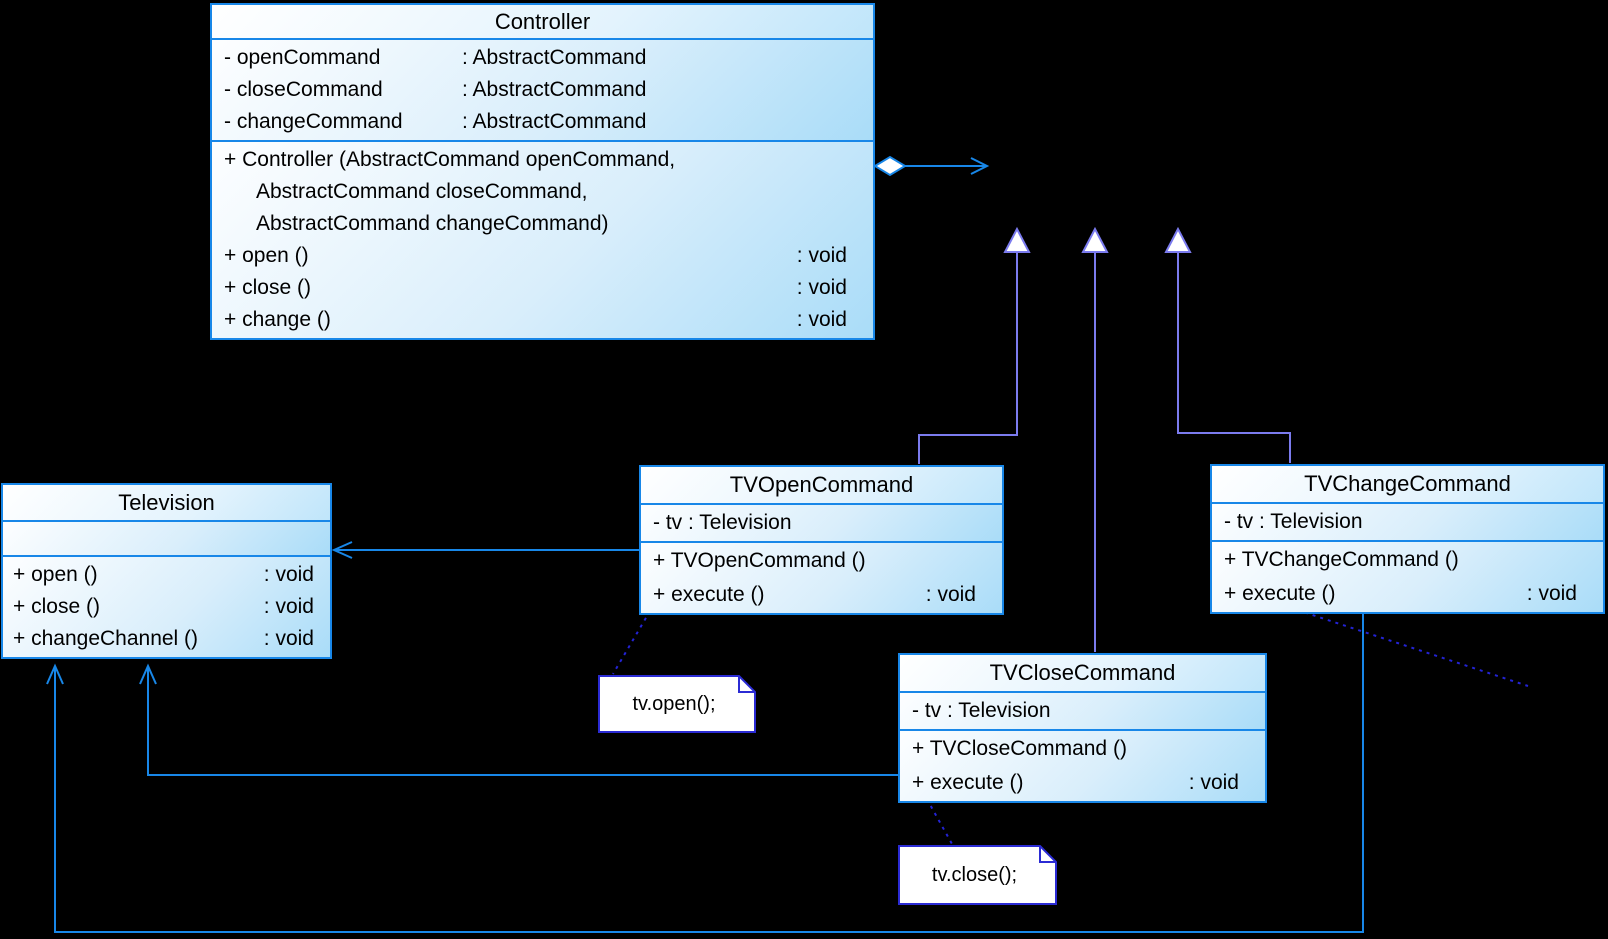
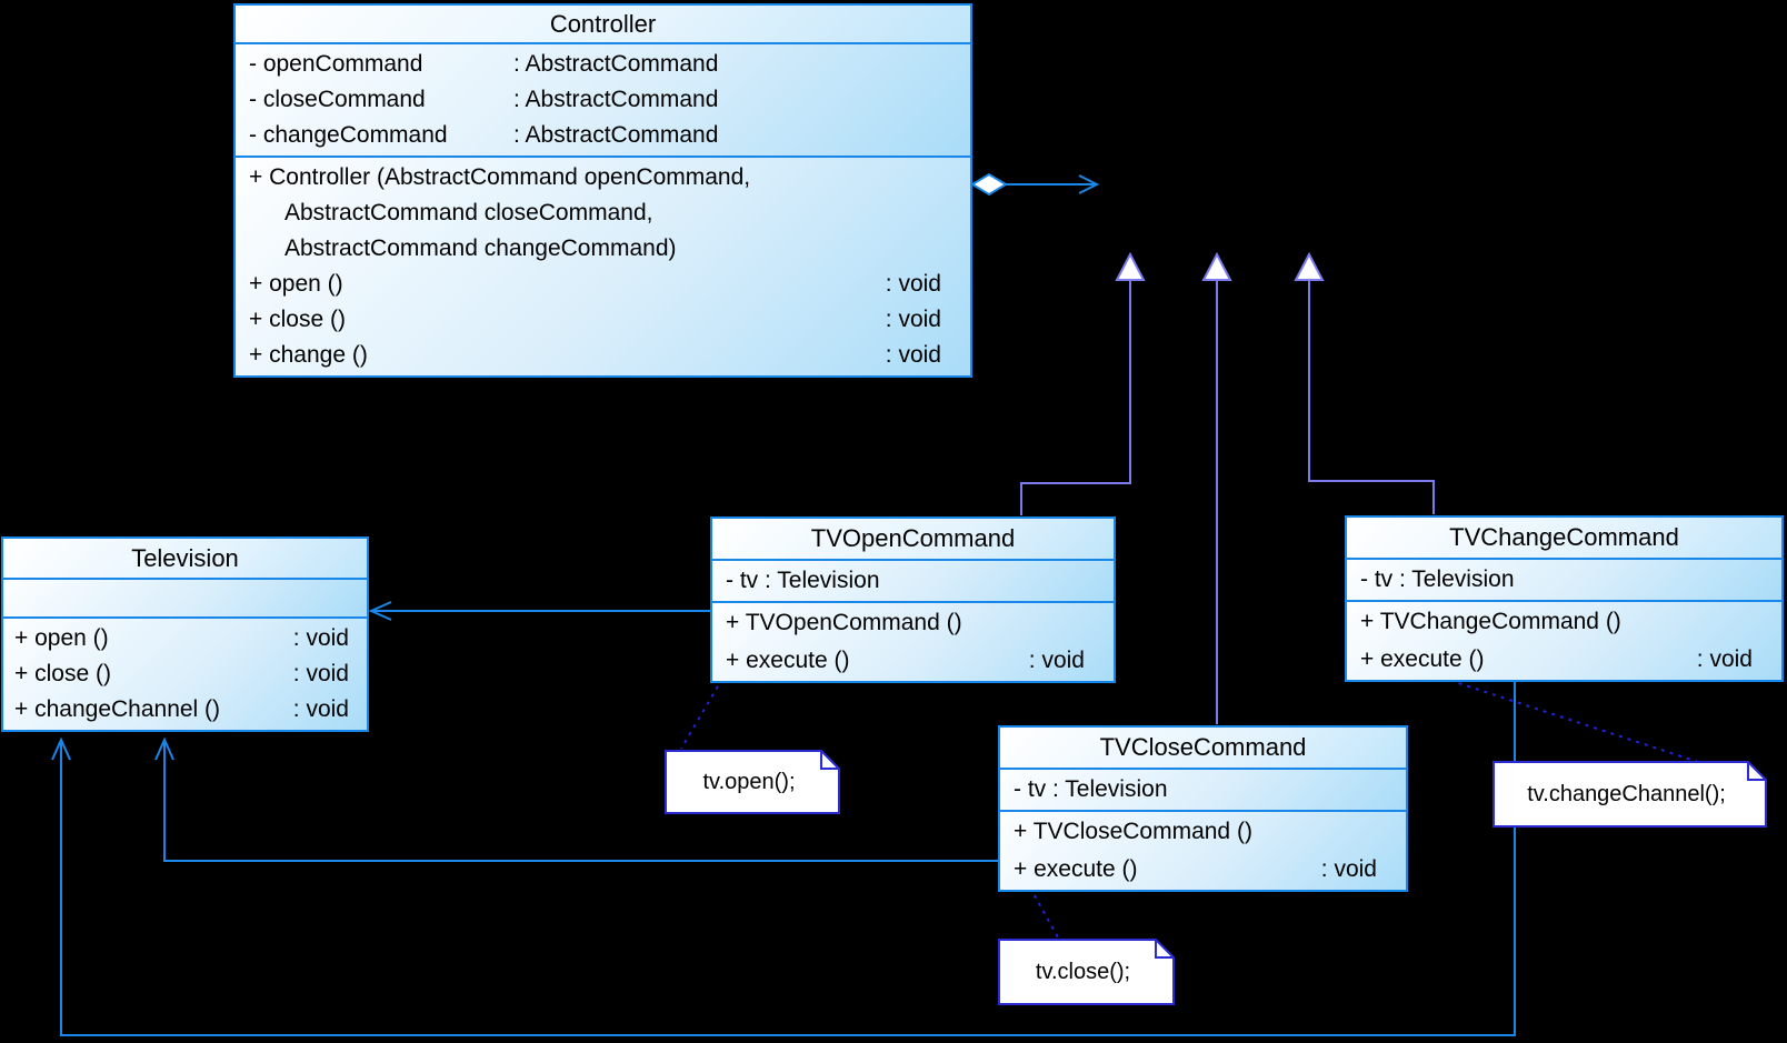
  Controller
  - openCommand
  : AbstractCommand
  - closeCommand
  : AbstractCommand
  - changeCommand
  : AbstractCommand
  + Controller (AbstractCommand openCommand,
  AbstractCommand closeCommand,
  AbstractCommand changeCommand)
  + open ()
  : void
  + close ()
  : void
  + change ()
  : void
  Television
  + open ()
  : void
  + close ()
  : void
  + changeChannel ()
  : void
  TVOpenCommand
  - tv : Television
  + TVOpenCommand ()
  + execute ()
  : void
  TVCloseCommand
  - tv : Television
  + TVCloseCommand ()
  + execute ()
  : void
  TVChangeCommand
  - tv : Television
  + TVChangeCommand ()
  + execute ()
  : void
  tv.open();
  tv.close();
+ tv.changeChannel();
